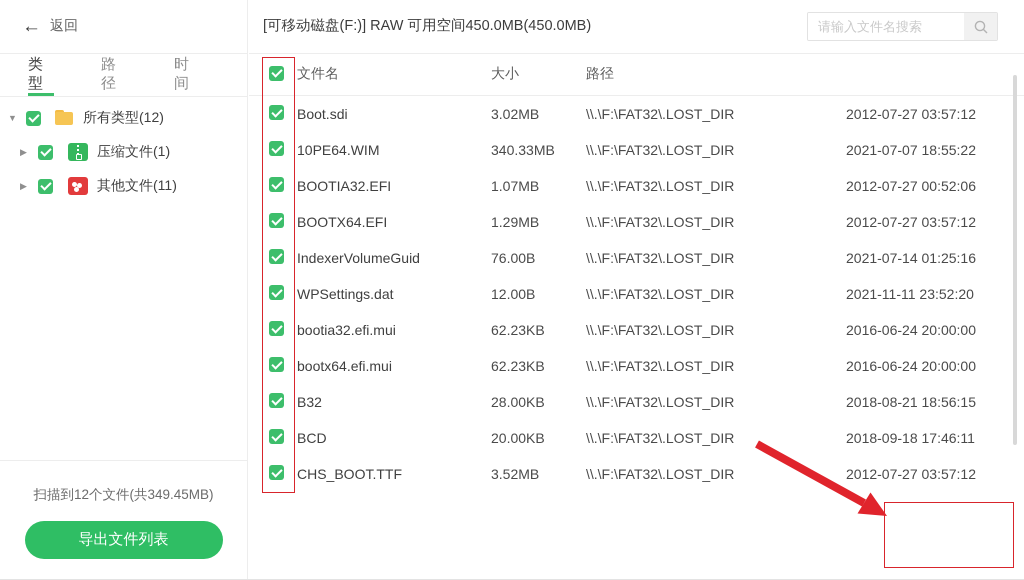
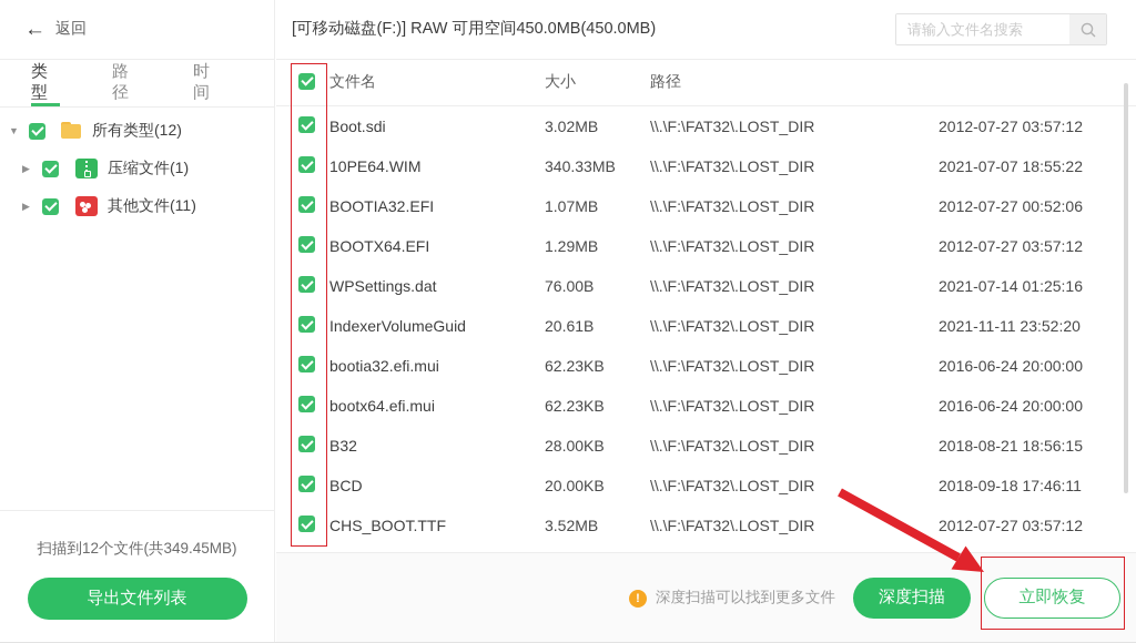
  ←
  返回
  类型
  路径
  时间
  ▼
  所有类型(12)
  ▶
  压缩文件(1)
  ▶
  其他文件(11)
  扫描到12个文件(共349.45MB)
  导出文件列表
  [可移动磁盘(F:)] RAW 可用空间450.0MB(450.0MB)
  请输入文件名搜索
  文件名
  大小
  路径
  Boot.sdi
  3.02MB
  \\.\F:\FAT32\.LOST_DIR
  2012-07-27 03:57:12
  10PE64.WIM
  340.33MB
  \\.\F:\FAT32\.LOST_DIR
  2021-07-07 18:55:22
  BOOTIA32.EFI
  1.07MB
  \\.\F:\FAT32\.LOST_DIR
  2012-07-27 00:52:06
  BOOTX64.EFI
  1.29MB
  \\.\F:\FAT32\.LOST_DIR
  2012-07-27 03:57:12
- IndexerVolumeGuid
+ WPSettings.dat
  76.00B
  \\.\F:\FAT32\.LOST_DIR
  2021-07-14 01:25:16
- WPSettings.dat
+ IndexerVolumeGuid
- 12.00B
+ 20.61B
  \\.\F:\FAT32\.LOST_DIR
  2021-11-11 23:52:20
  bootia32.efi.mui
  62.23KB
  \\.\F:\FAT32\.LOST_DIR
  2016-06-24 20:00:00
  bootx64.efi.mui
  62.23KB
  \\.\F:\FAT32\.LOST_DIR
  2016-06-24 20:00:00
  B32
  28.00KB
  \\.\F:\FAT32\.LOST_DIR
  2018-08-21 18:56:15
  BCD
  20.00KB
  \\.\F:\FAT32\.LOST_DIR
  2018-09-18 17:46:11
  CHS_BOOT.TTF
  3.52MB
  \\.\F:\FAT32\.LOST_DIR
  2012-07-27 03:57:12
+ !
+ 深度扫描可以找到更多文件
+ 深度扫描
+ 立即恢复
